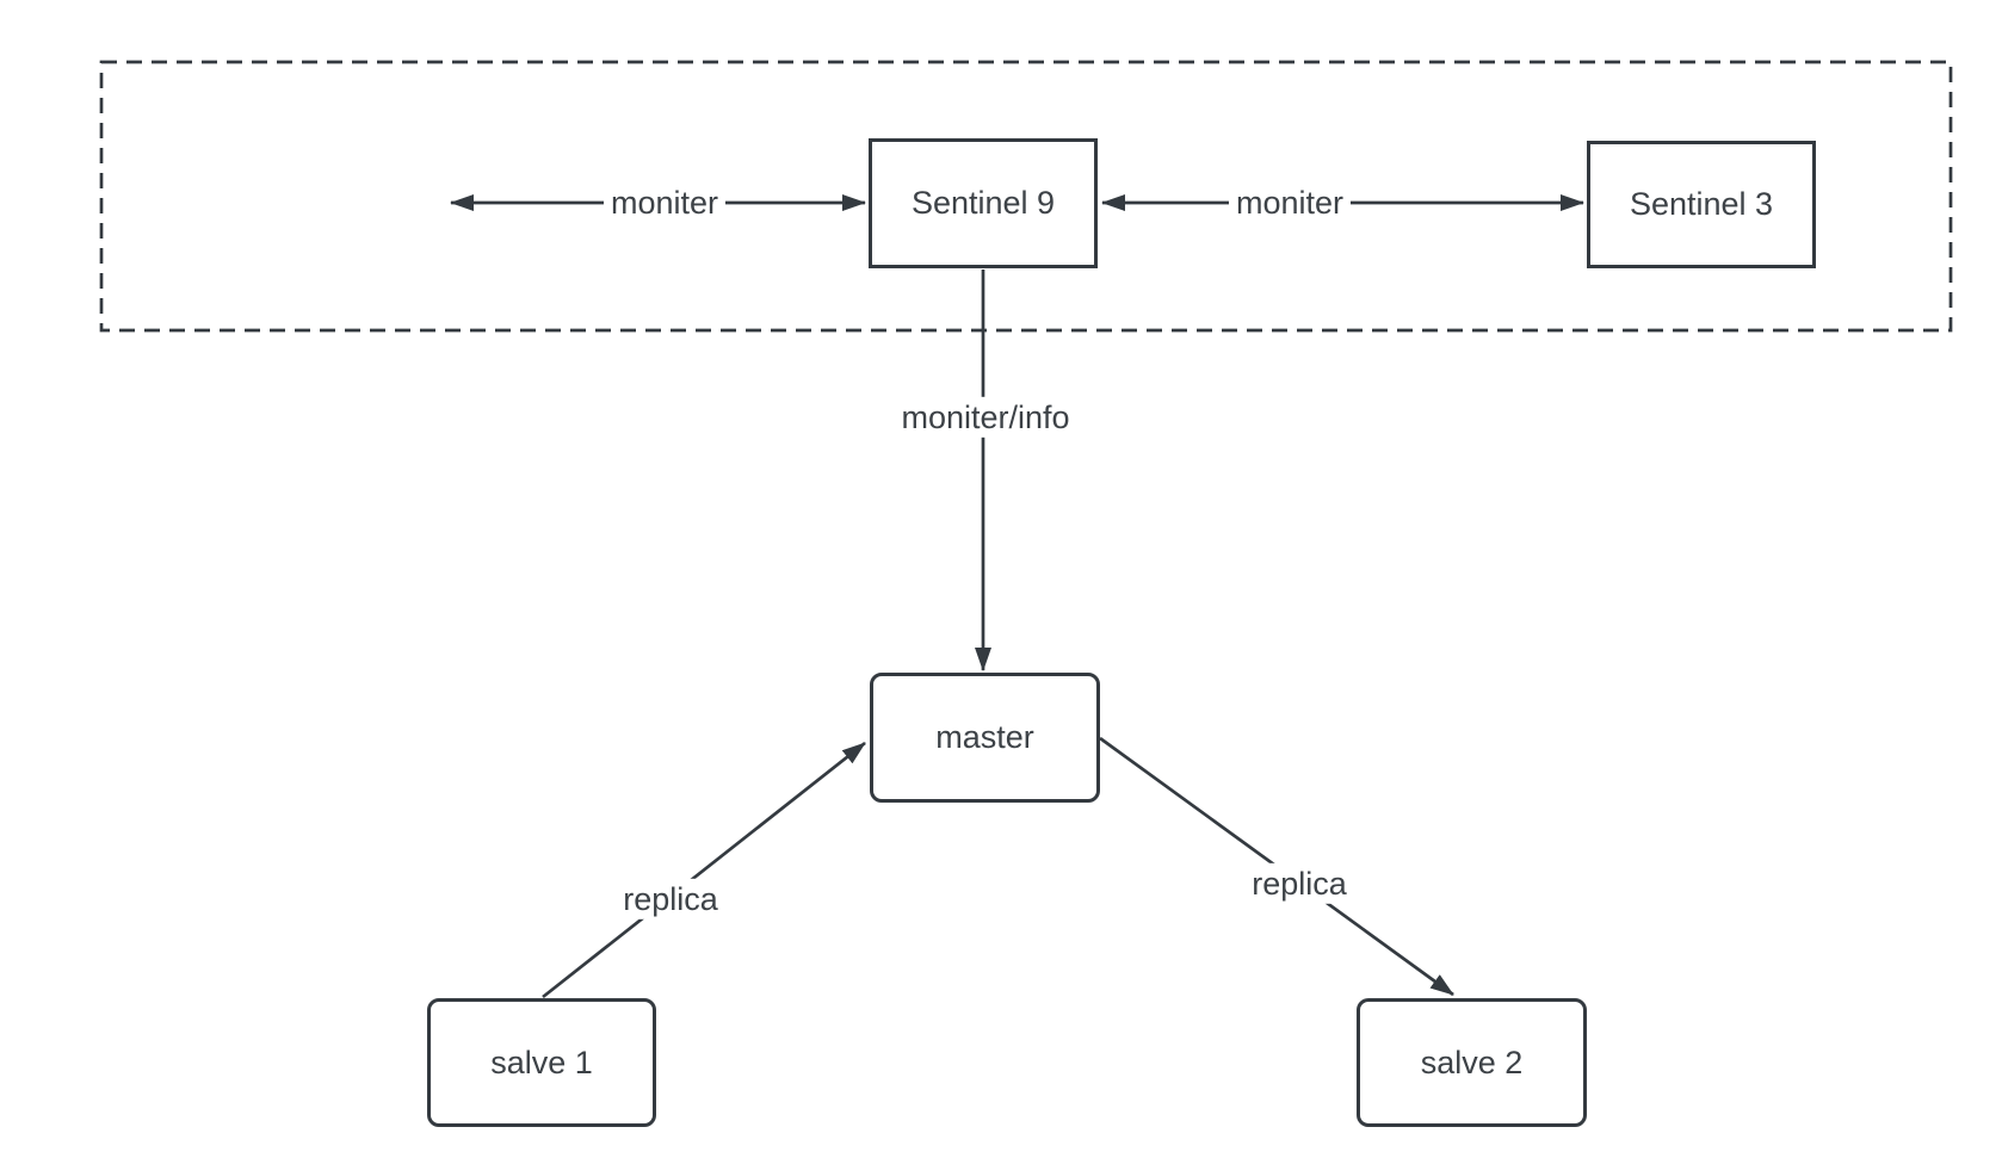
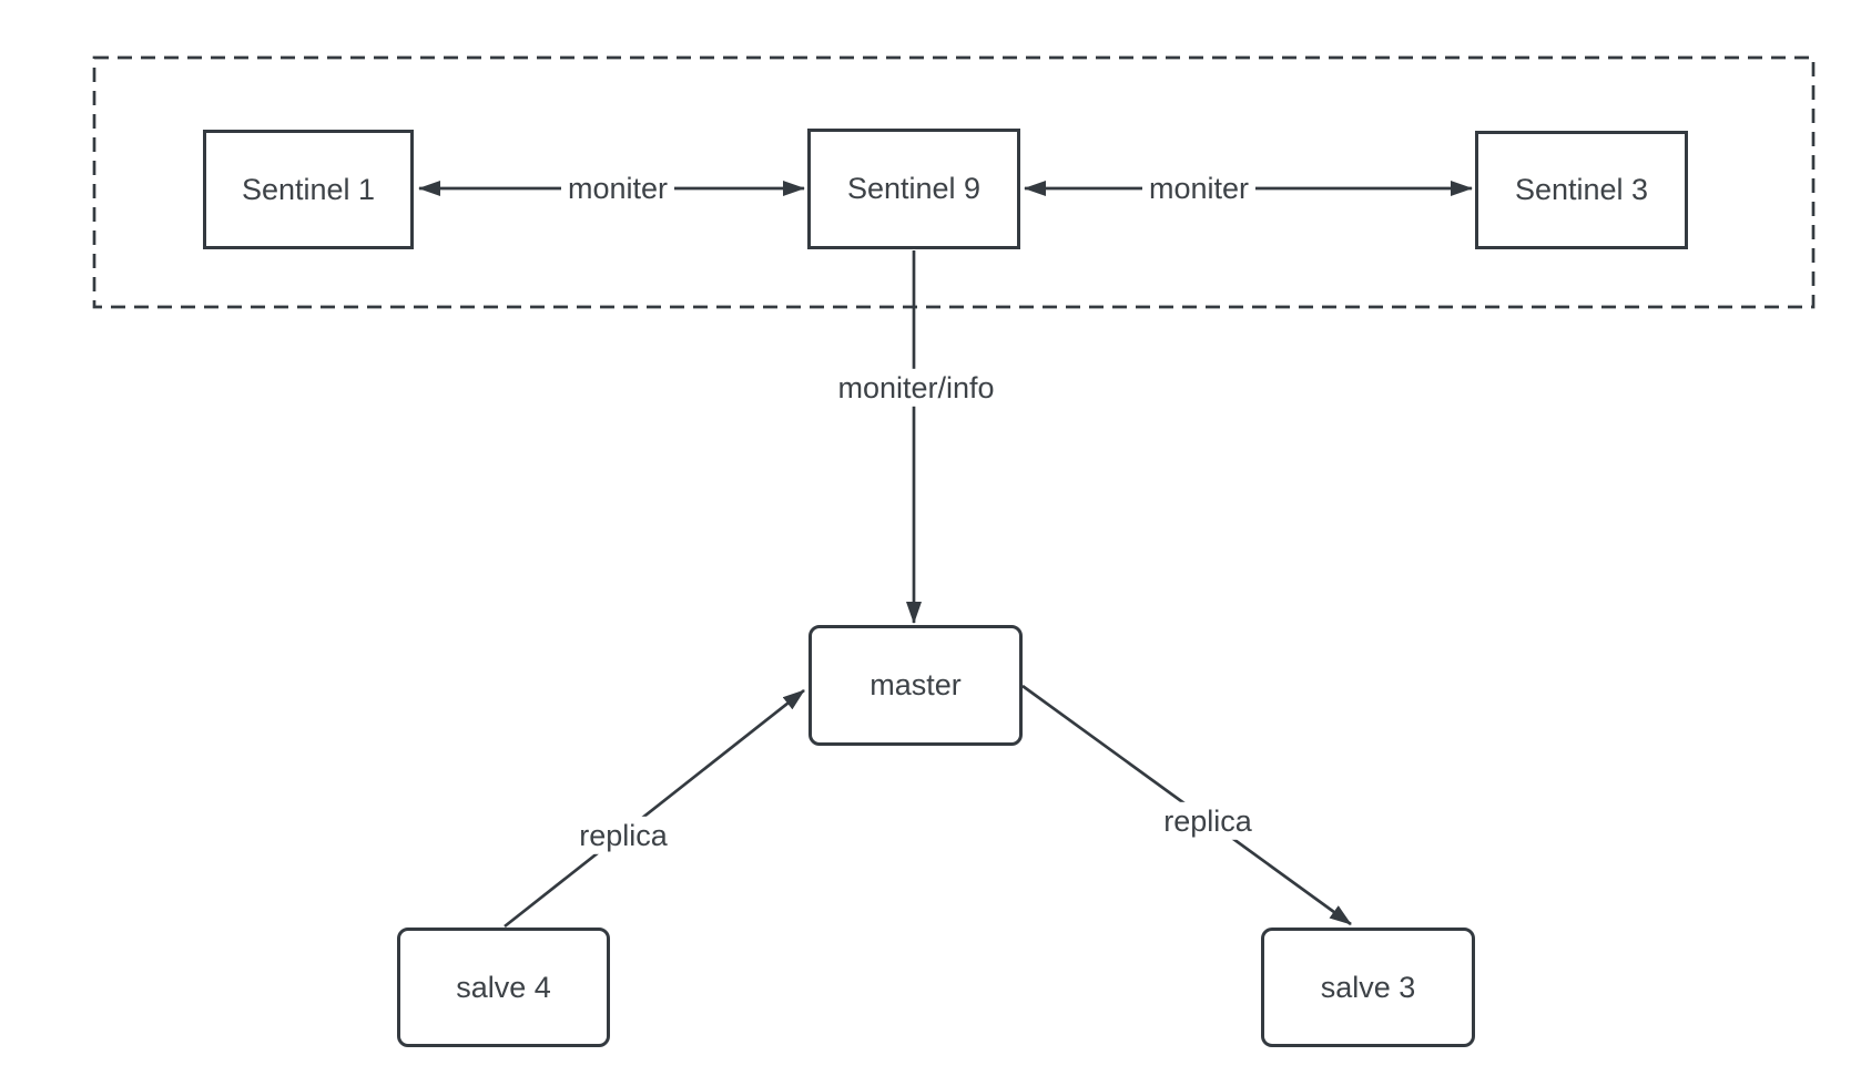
+ Sentinel 1
  Sentinel 9
  Sentinel 3
  master
- salve 1
+ salve 4
- salve 2
+ salve 3
  moniter
  moniter
  moniter/info
  replica
  replica
